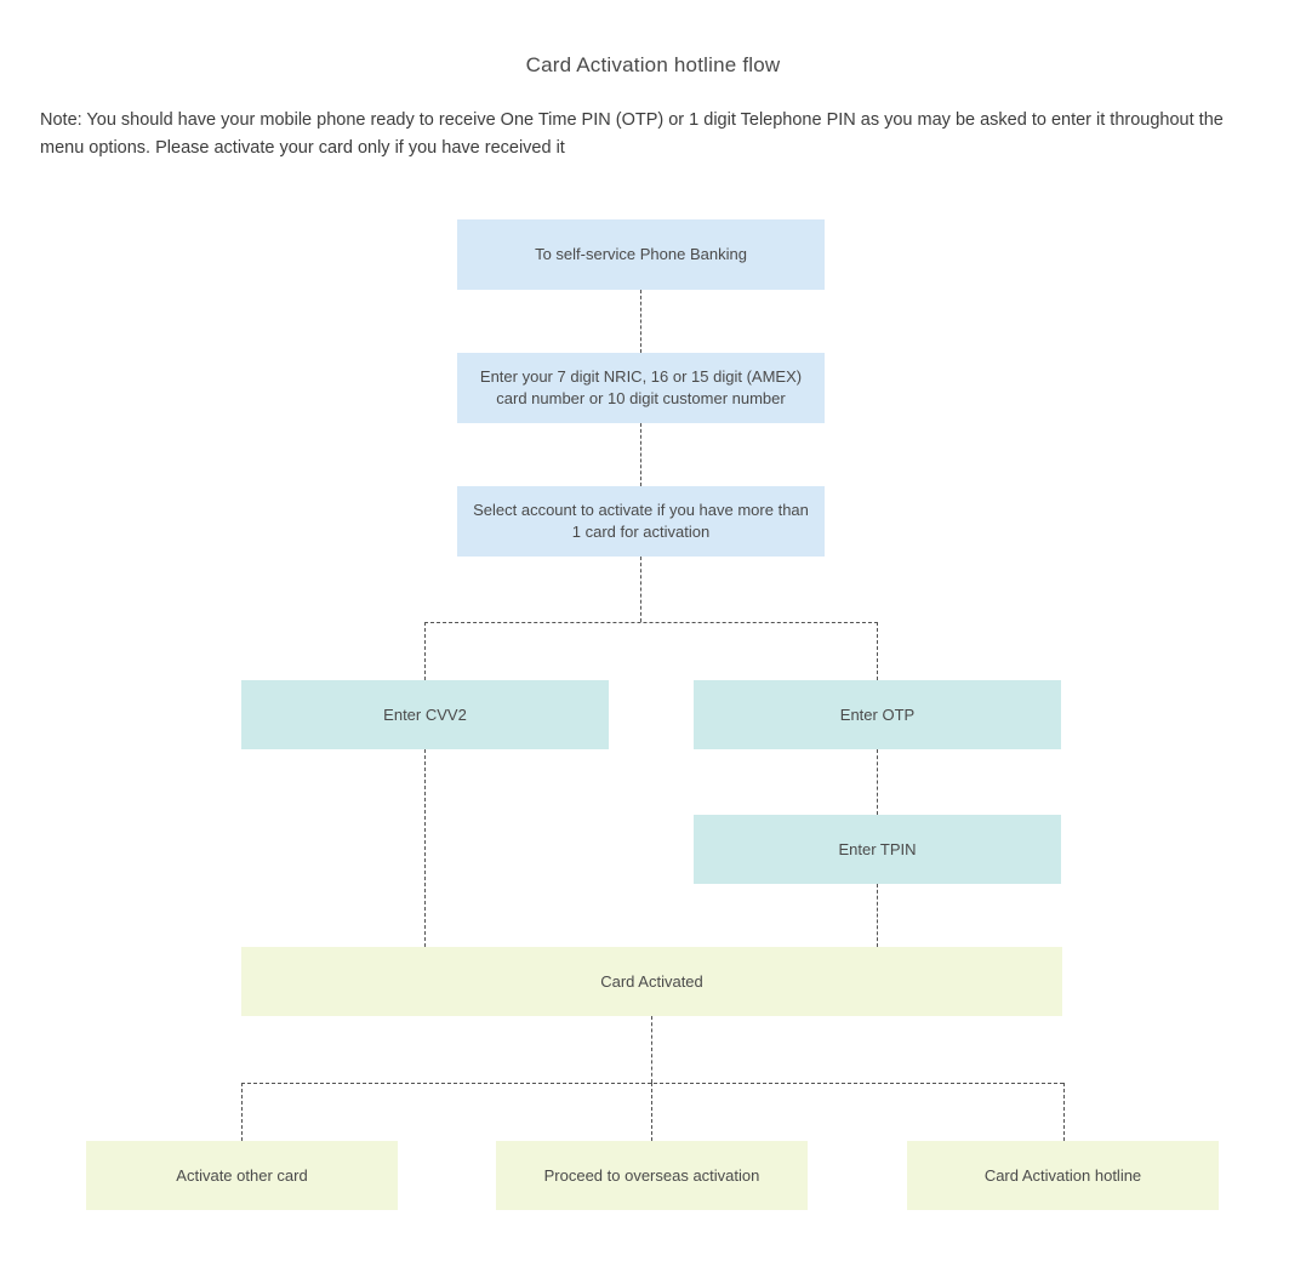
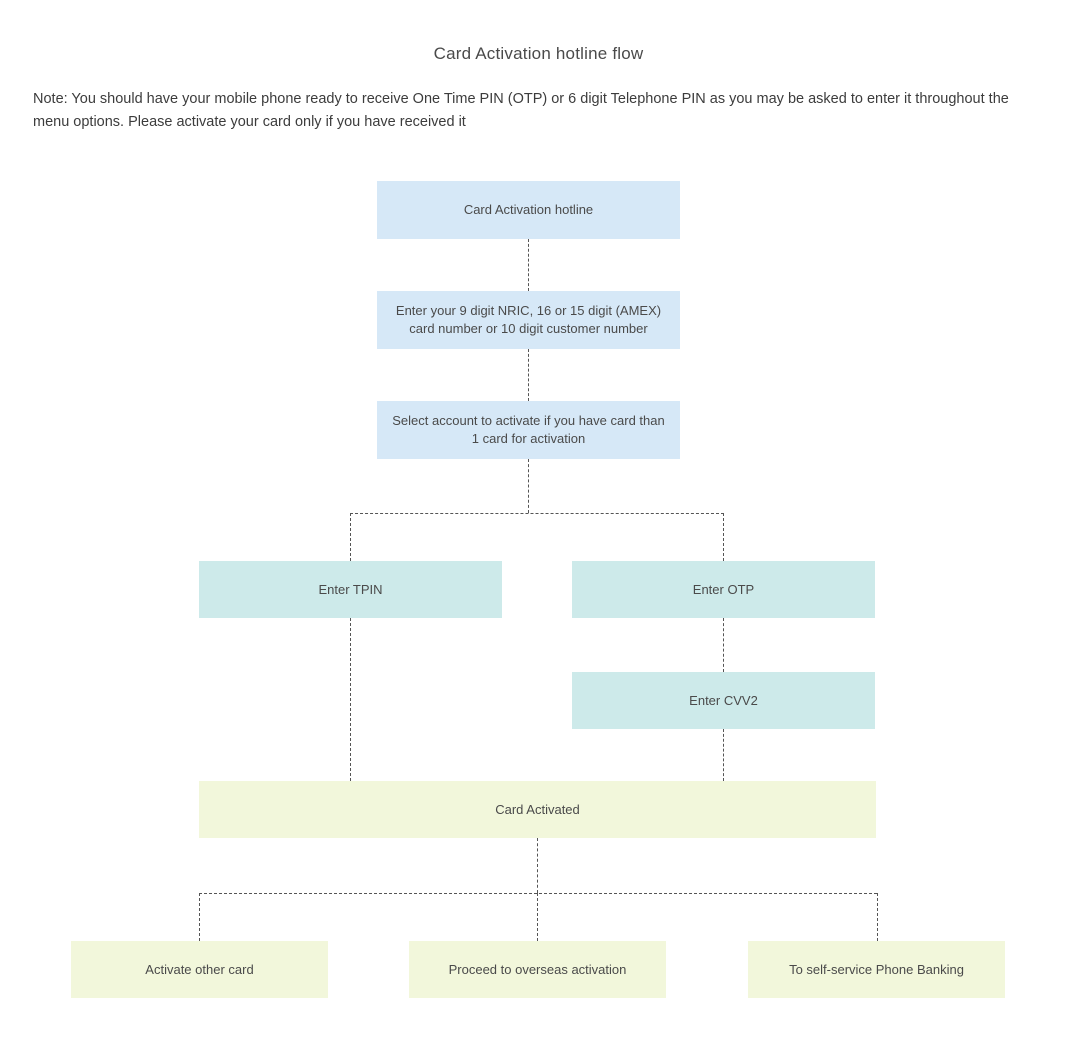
  Card Activation hotline flow
- Note: You should have your mobile phone ready to receive One Time PIN (OTP) or 1 digit Telephone PIN as you may be asked to enter it throughout the menu options. Please activate your card only if you have received it
+ Note: You should have your mobile phone ready to receive One Time PIN (OTP) or 6 digit Telephone PIN as you may be asked to enter it throughout the menu options. Please activate your card only if you have received it
- To self-service Phone Banking
+ Card Activation hotline
- Enter your 7 digit NRIC, 16 or 15 digit (AMEX) card number or 10 digit customer number
+ Enter your 9 digit NRIC, 16 or 15 digit (AMEX) card number or 10 digit customer number
- Select account to activate if you have more than 1 card for activation
+ Select account to activate if you have card than 1 card for activation
- Enter CVV2
+ Enter TPIN
  Enter OTP
- Enter TPIN
+ Enter CVV2
  Card Activated
  Activate other card
  Proceed to overseas activation
- Card Activation hotline
+ To self-service Phone Banking
